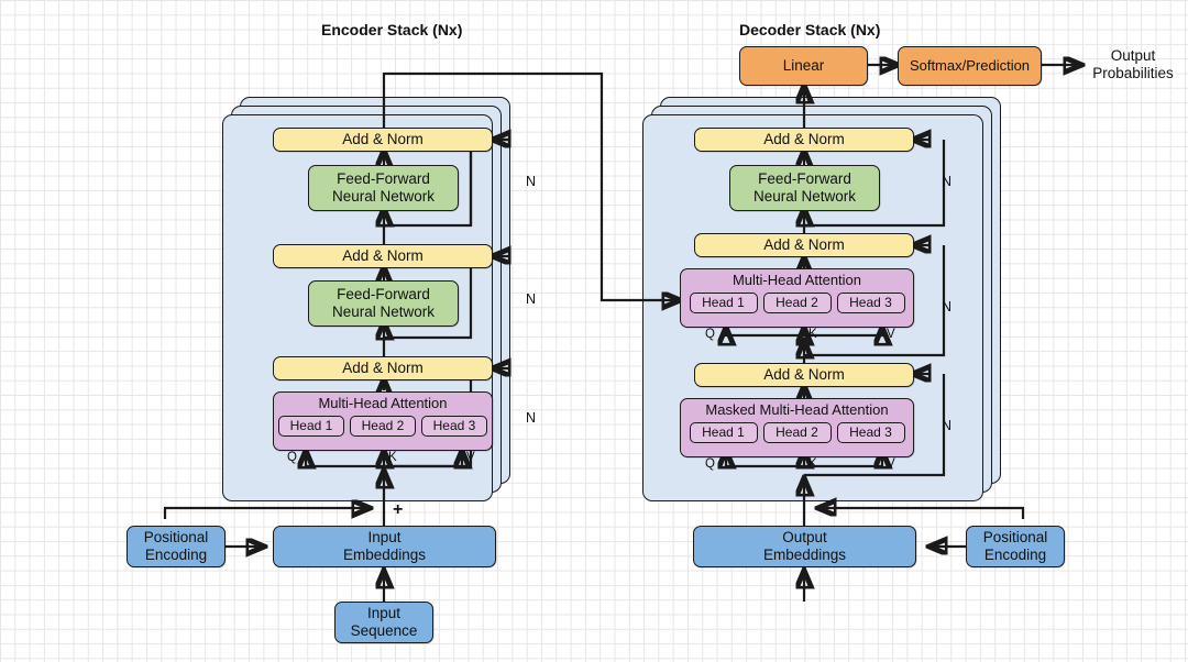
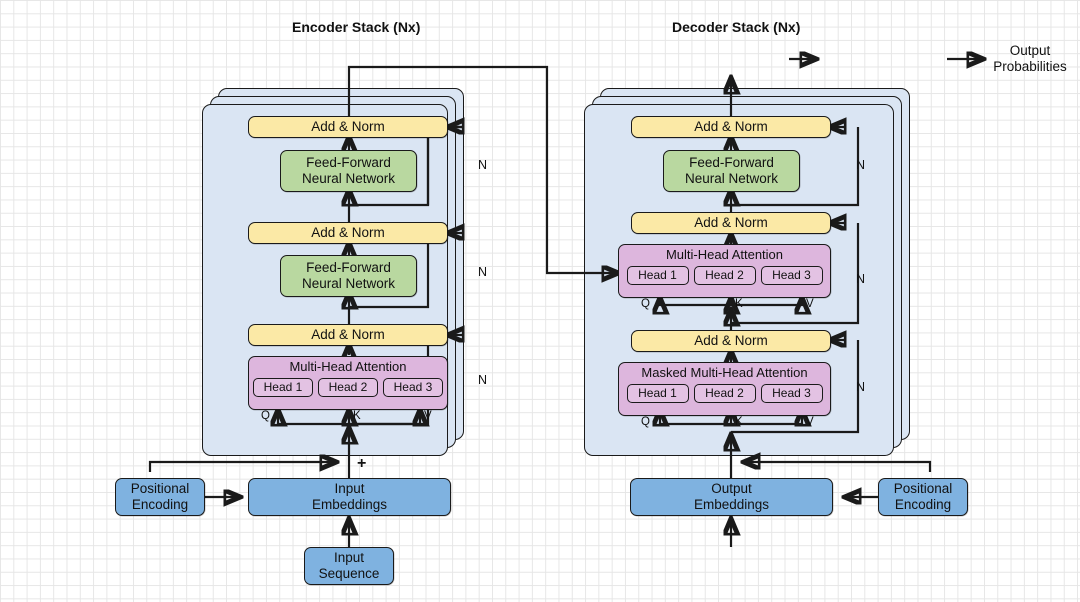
  Encoder Stack (Nx)
  Decoder Stack (Nx)
  Add & Norm
  Feed-Forward
  Neural Network
  Add & Norm
  Feed-Forward
  Neural Network
  Add & Norm
  Multi-Head Attention
  Head 1
  Head 2
  Head 3
  N
  N
  N
  Q
  K
  V
  +
  Positional
  Encoding
  Input
  Embeddings
  Input
  Sequence
  Add & Norm
  Feed-Forward
  Neural Network
  Add & Norm
  Multi-Head Attention
  Head 1
  Head 2
  Head 3
  Add & Norm
  Masked Multi-Head Attention
  Head 1
  Head 2
  Head 3
  N
  N
  N
  Q
  K
  V
  Q
  K
  V
  Output
  Embeddings
  Positional
  Encoding
- Linear
- Softmax/Prediction
  Output
  Probabilities
